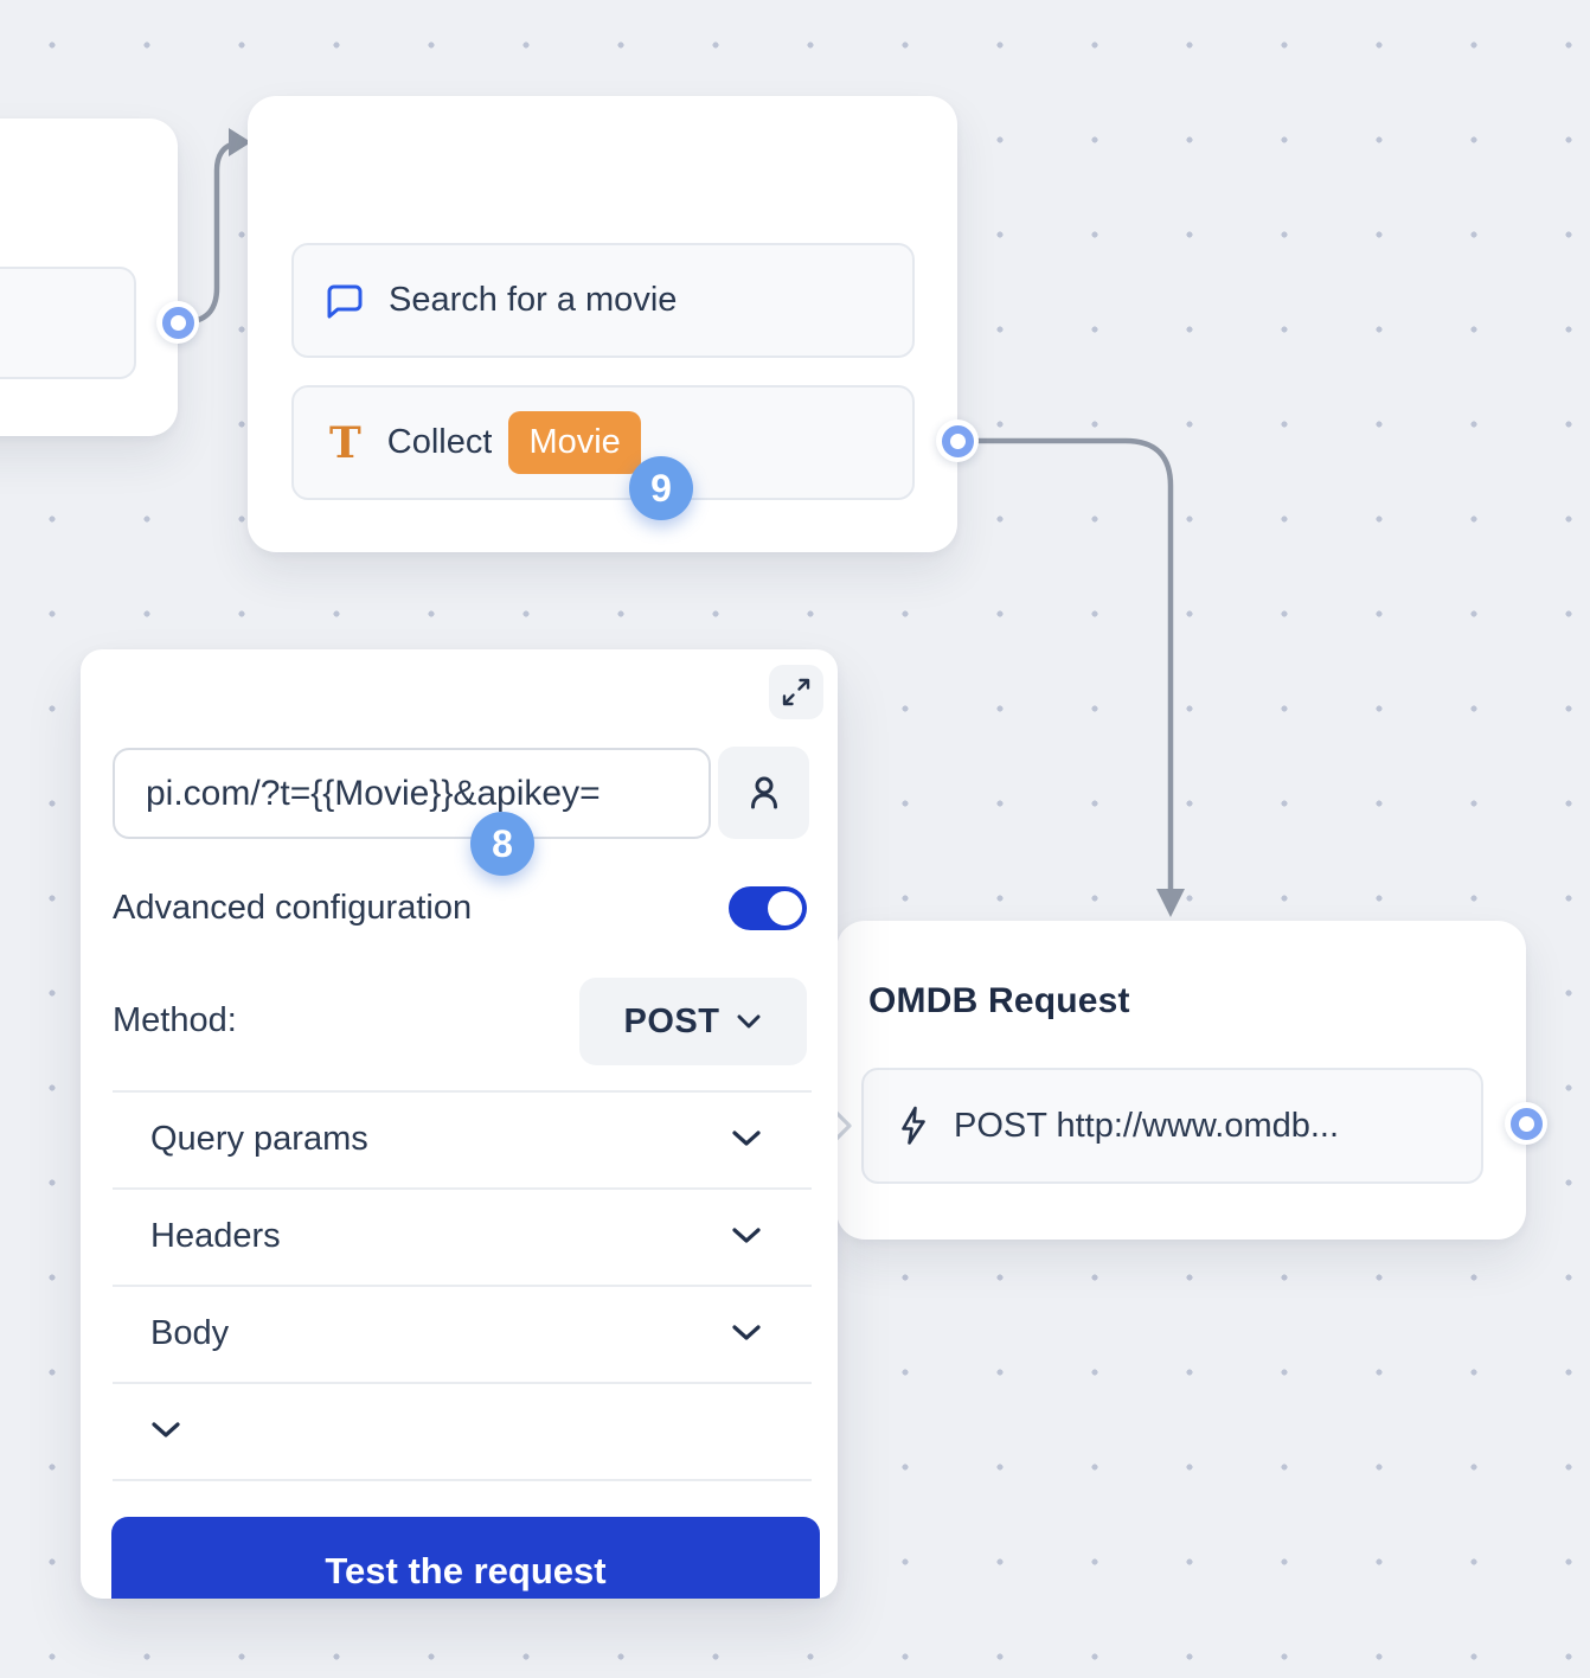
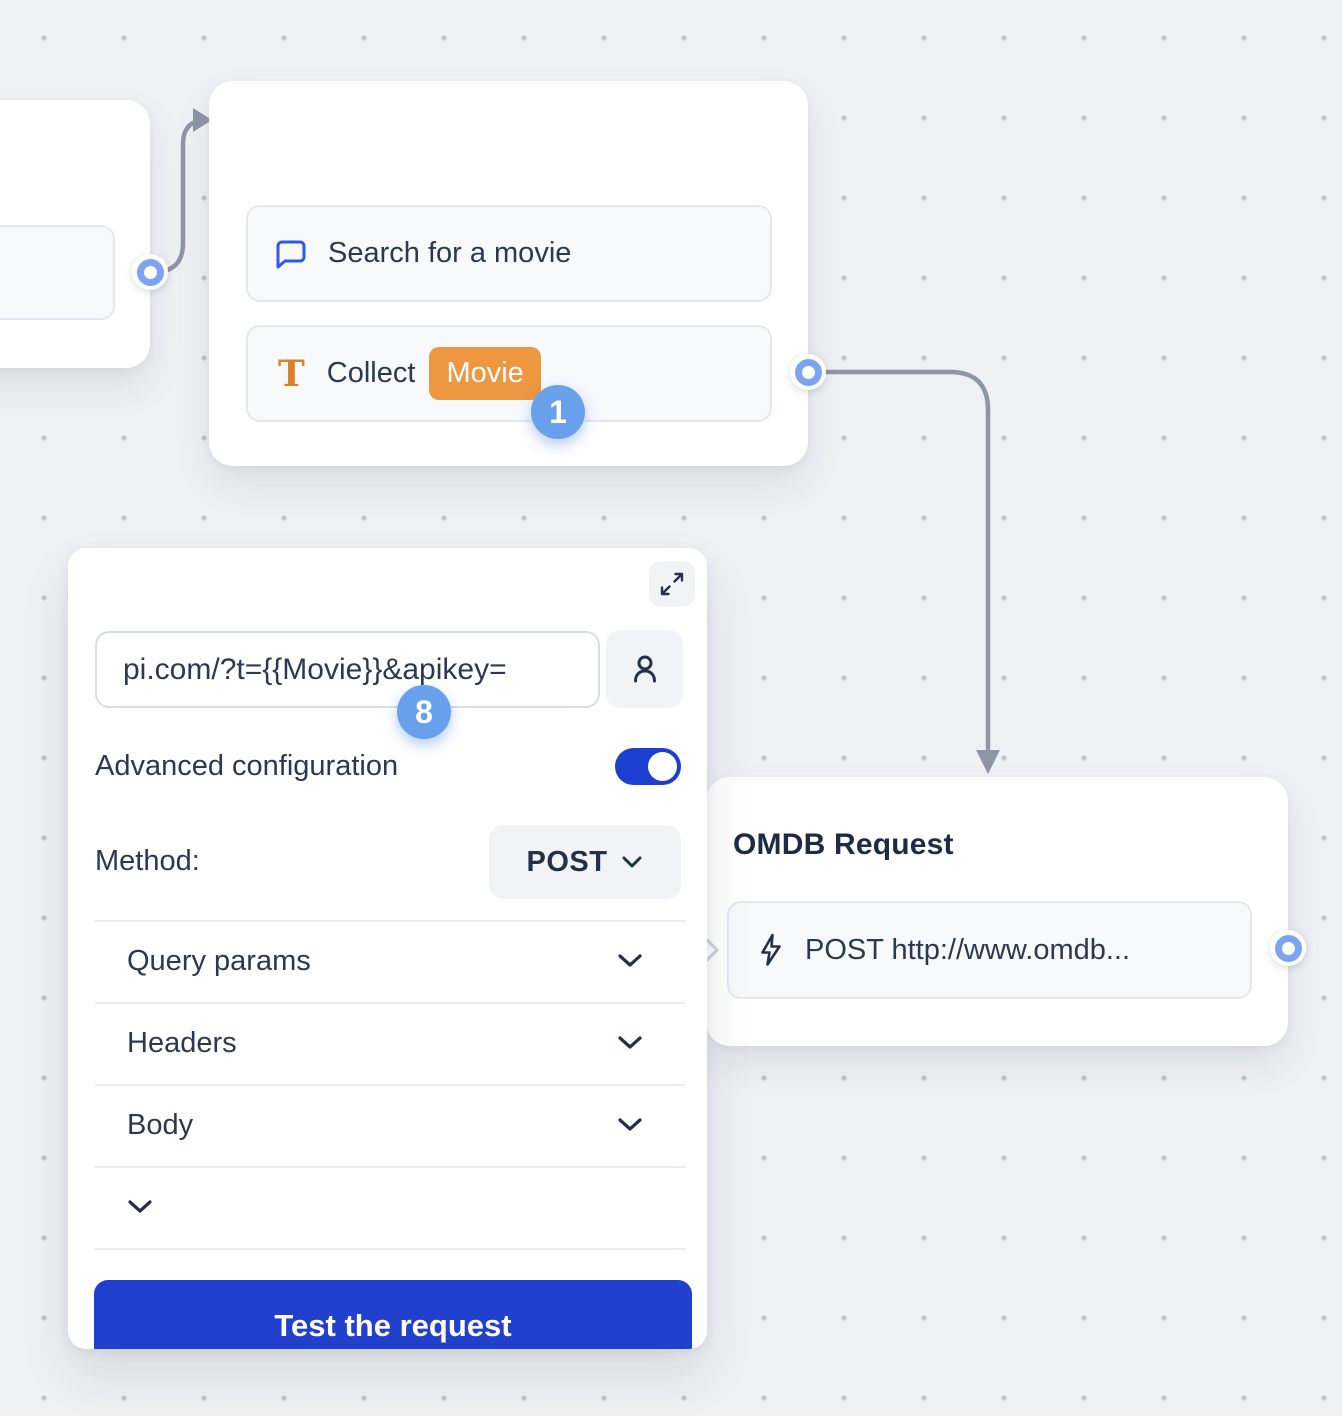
  Search for a movie
  T
  Collect
  Movie
- 9
+ 1
  OMDB Request
  POST http://www.omdb...
  pi.com/?t={{Movie}}&apikey=
  8
  Advanced configuration
  Method:
  POST
  Query params
  Headers
  Body
  Test the request
